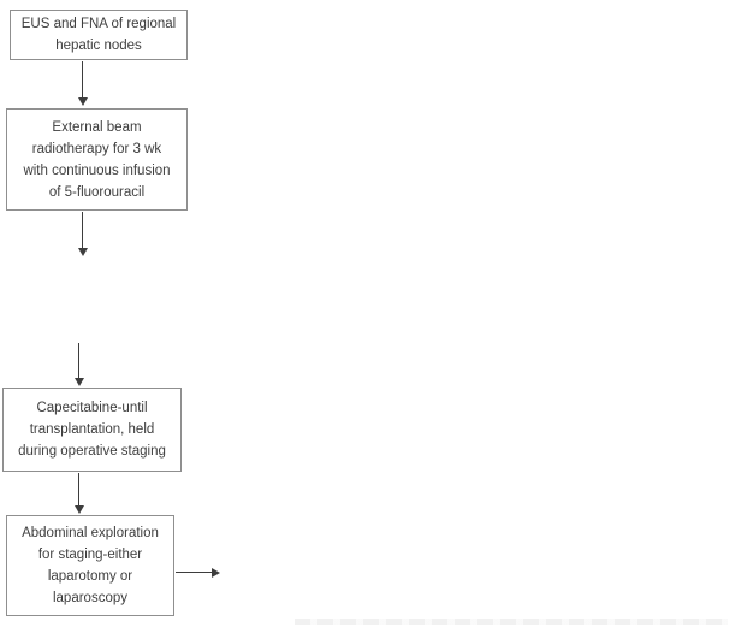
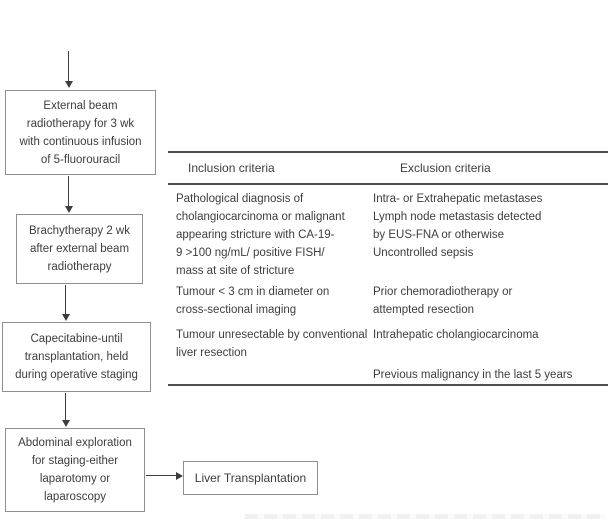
- EUS and FNA of regional
- hepatic nodes
  External beam
  radiotherapy for 3 wk
  with continuous infusion
  of 5-fluorouracil
+ Brachytherapy 2 wk
+ after external beam
+ radiotherapy
  Capecitabine-until
  transplantation, held
  during operative staging
  Abdominal exploration
  for staging-either
  laparotomy or
  laparoscopy
+ Liver Transplantation
+ Inclusion criteria
+ Exclusion criteria
+ Pathological diagnosis of
+ cholangiocarcinoma or malignant
+ appearing stricture with CA-19-
+ 9 >100 ng/mL/ positive FISH/
+ mass at site of stricture
+ Intra- or Extrahepatic metastases
+ Lymph node metastasis detected
+ by EUS-FNA or otherwise
+ Uncontrolled sepsis
+ Tumour < 3 cm in diameter on
+ cross-sectional imaging
+ Prior chemoradiotherapy or
+ attempted resection
+ Tumour unresectable by conventional
+ liver resection
+ Intrahepatic cholangiocarcinoma
+ Previous malignancy in the last 5 years
